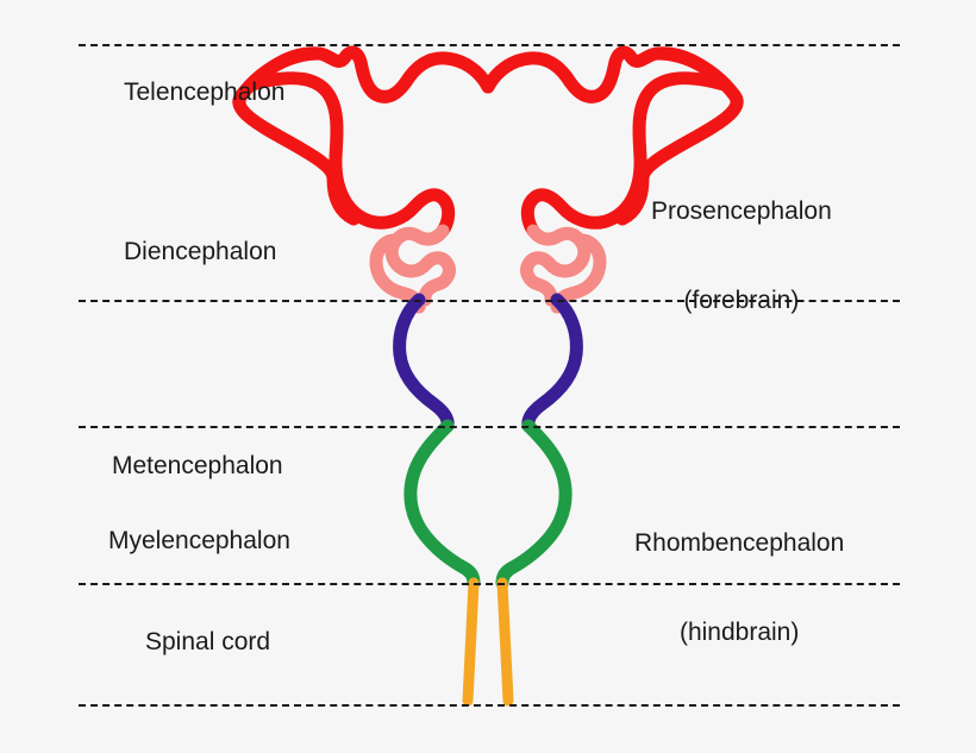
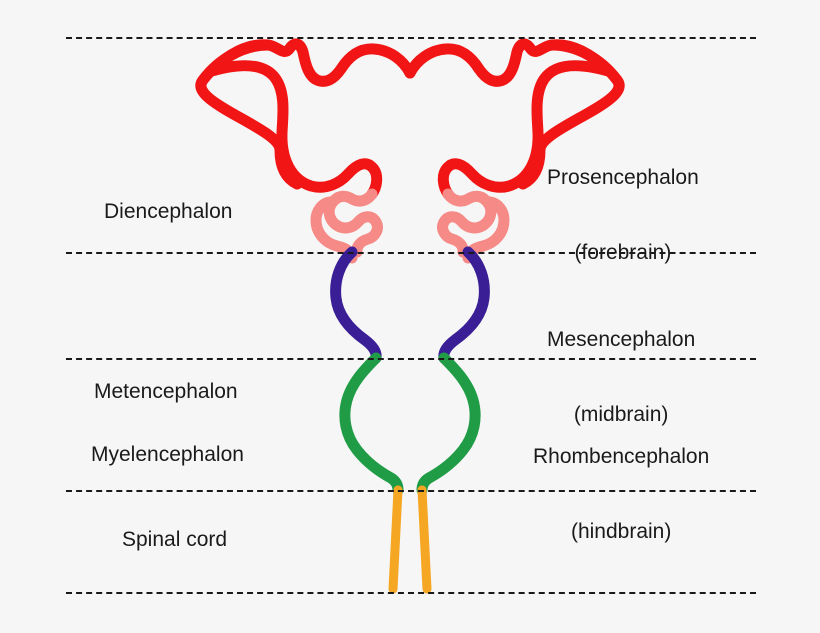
- Telencephalon
  Diencephalon
  Metencephalon
  Myelencephalon
  Spinal cord
  Prosencephalon
  (forebrain)
+ Mesencephalon
+ (midbrain)
  Rhombencephalon
  (hindbrain)
